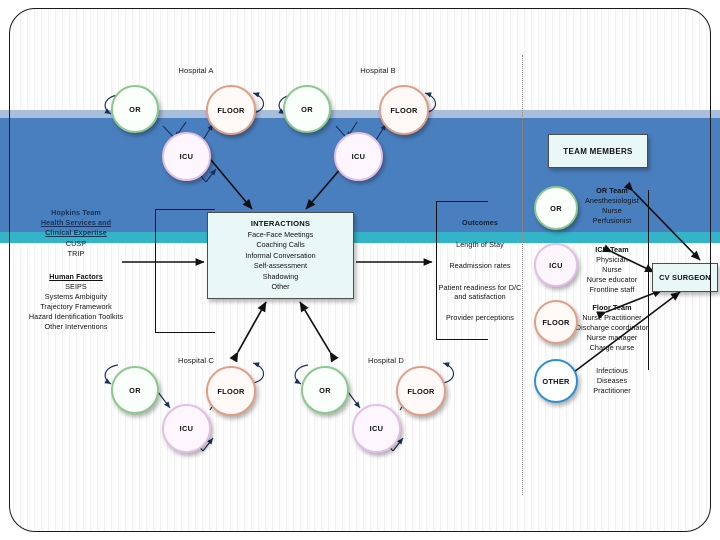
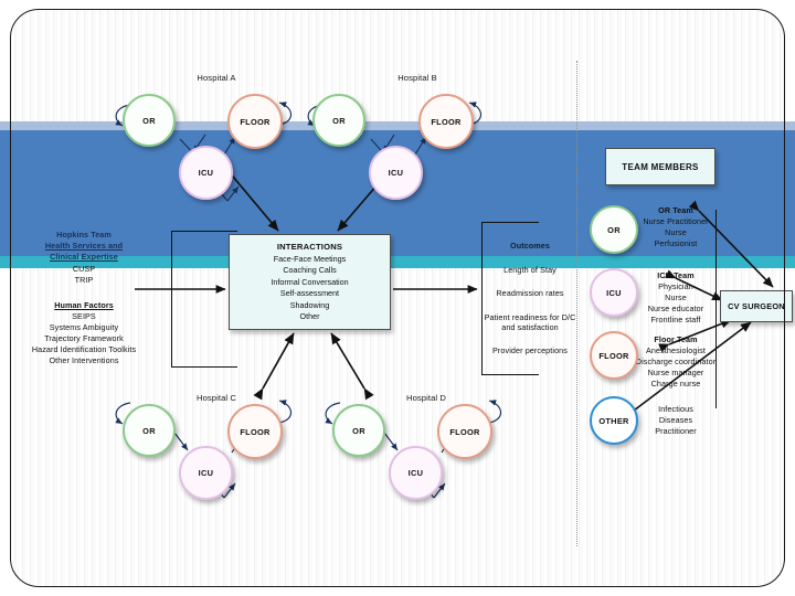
  Hospital A
  OR
  FLOOR
  ICU
  Hospital B
  OR
  FLOOR
  ICU
  Hospital C
  OR
  FLOOR
  ICU
  Hospital D
  OR
  FLOOR
  ICU
  Hopkins Team
  Health Services and
  Clinical Expertise
  CUSP
  TRIP
  Human Factors
  SEIPS
  Systems Ambiguity
  Trajectory Framework
  Hazard Identification Toolkits
  Other Interventions
  INTERACTIONS
  Face-Face Meetings
  Coaching Calls
  Informal Conversation
  Self-assessment
  Shadowing
  Other
  Outcomes
  Length of Stay
  Readmission rates
  Patient readiness for D/C
  and satisfaction
  Provider perceptions
  TEAM MEMBERS
  OR
  ICU
  FLOOR
  OTHER
  OR Team
- Anesthesiologist
+ Nurse Practitioner
  Nurse
  Perfusionist
  ICU Team
  Physician
  Nurse
  Nurse educator
  Frontline staff
  Floor Tam
- Nurse Practitioner
+ Anesthesiologist
  Discharge coordiator
  Nurse maager
  Chare nurse
  Infectious
  Diseases
  Practitioner
  CV SURGEON
